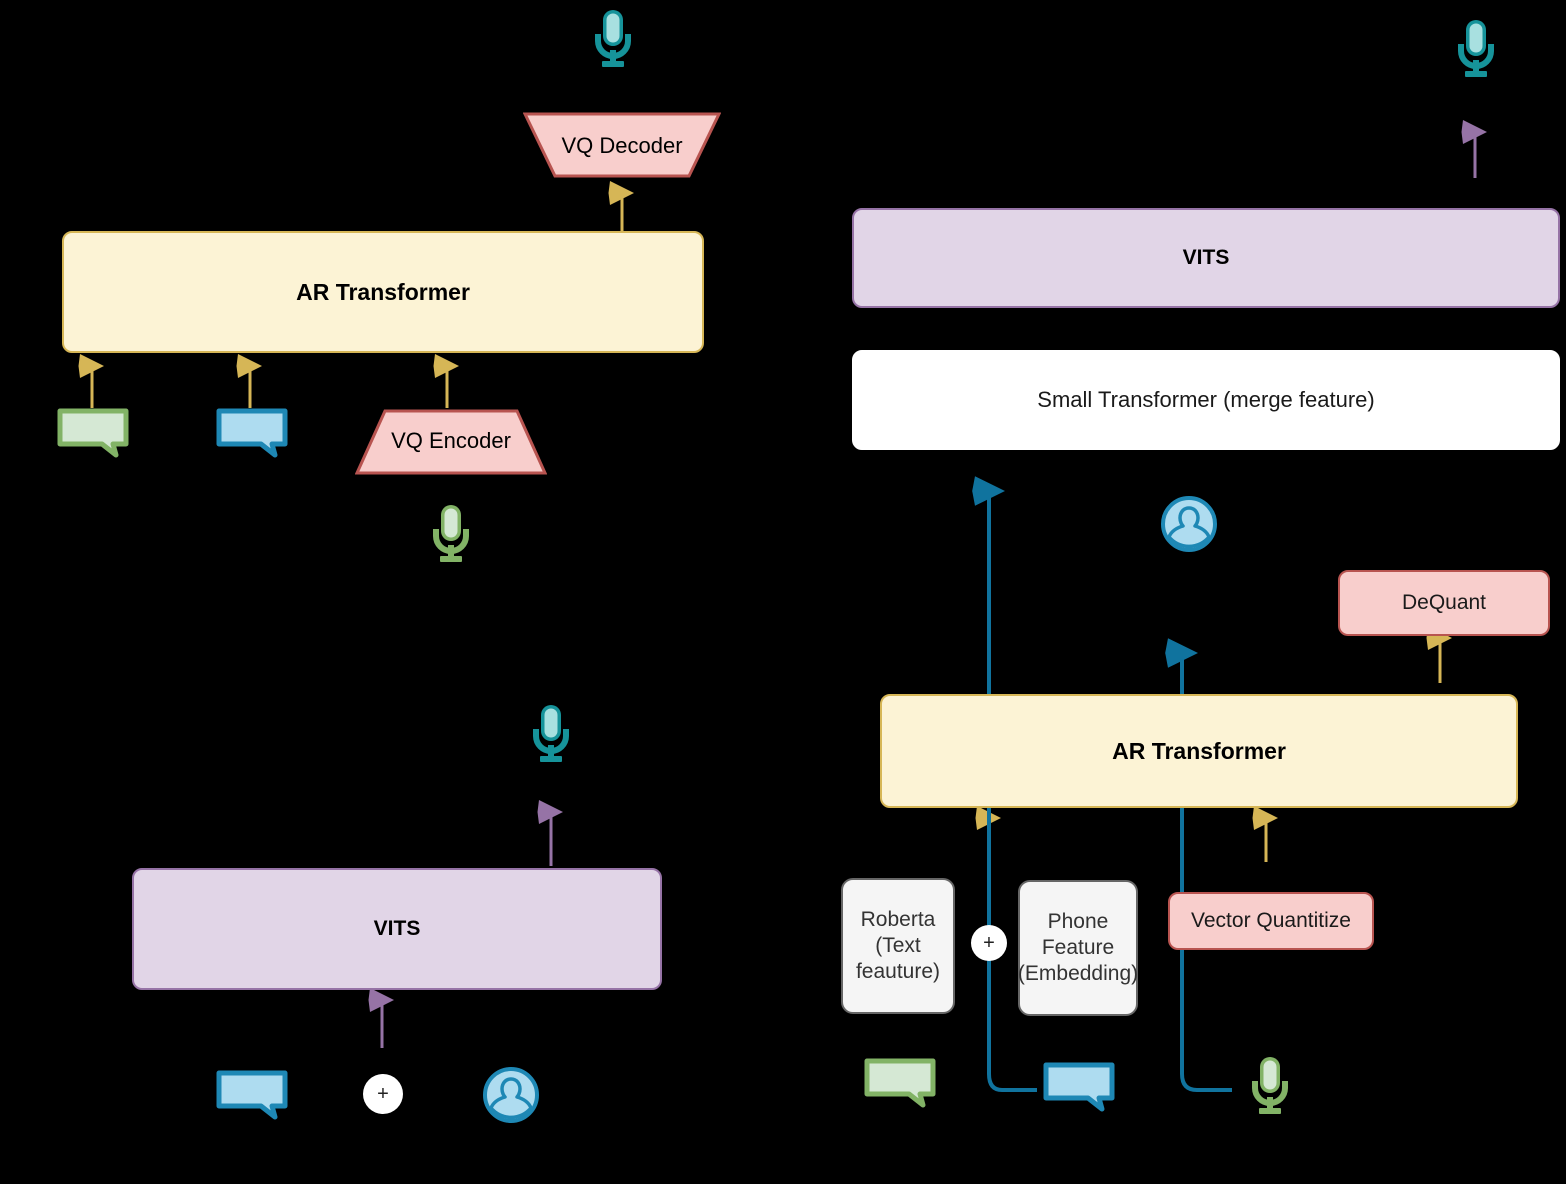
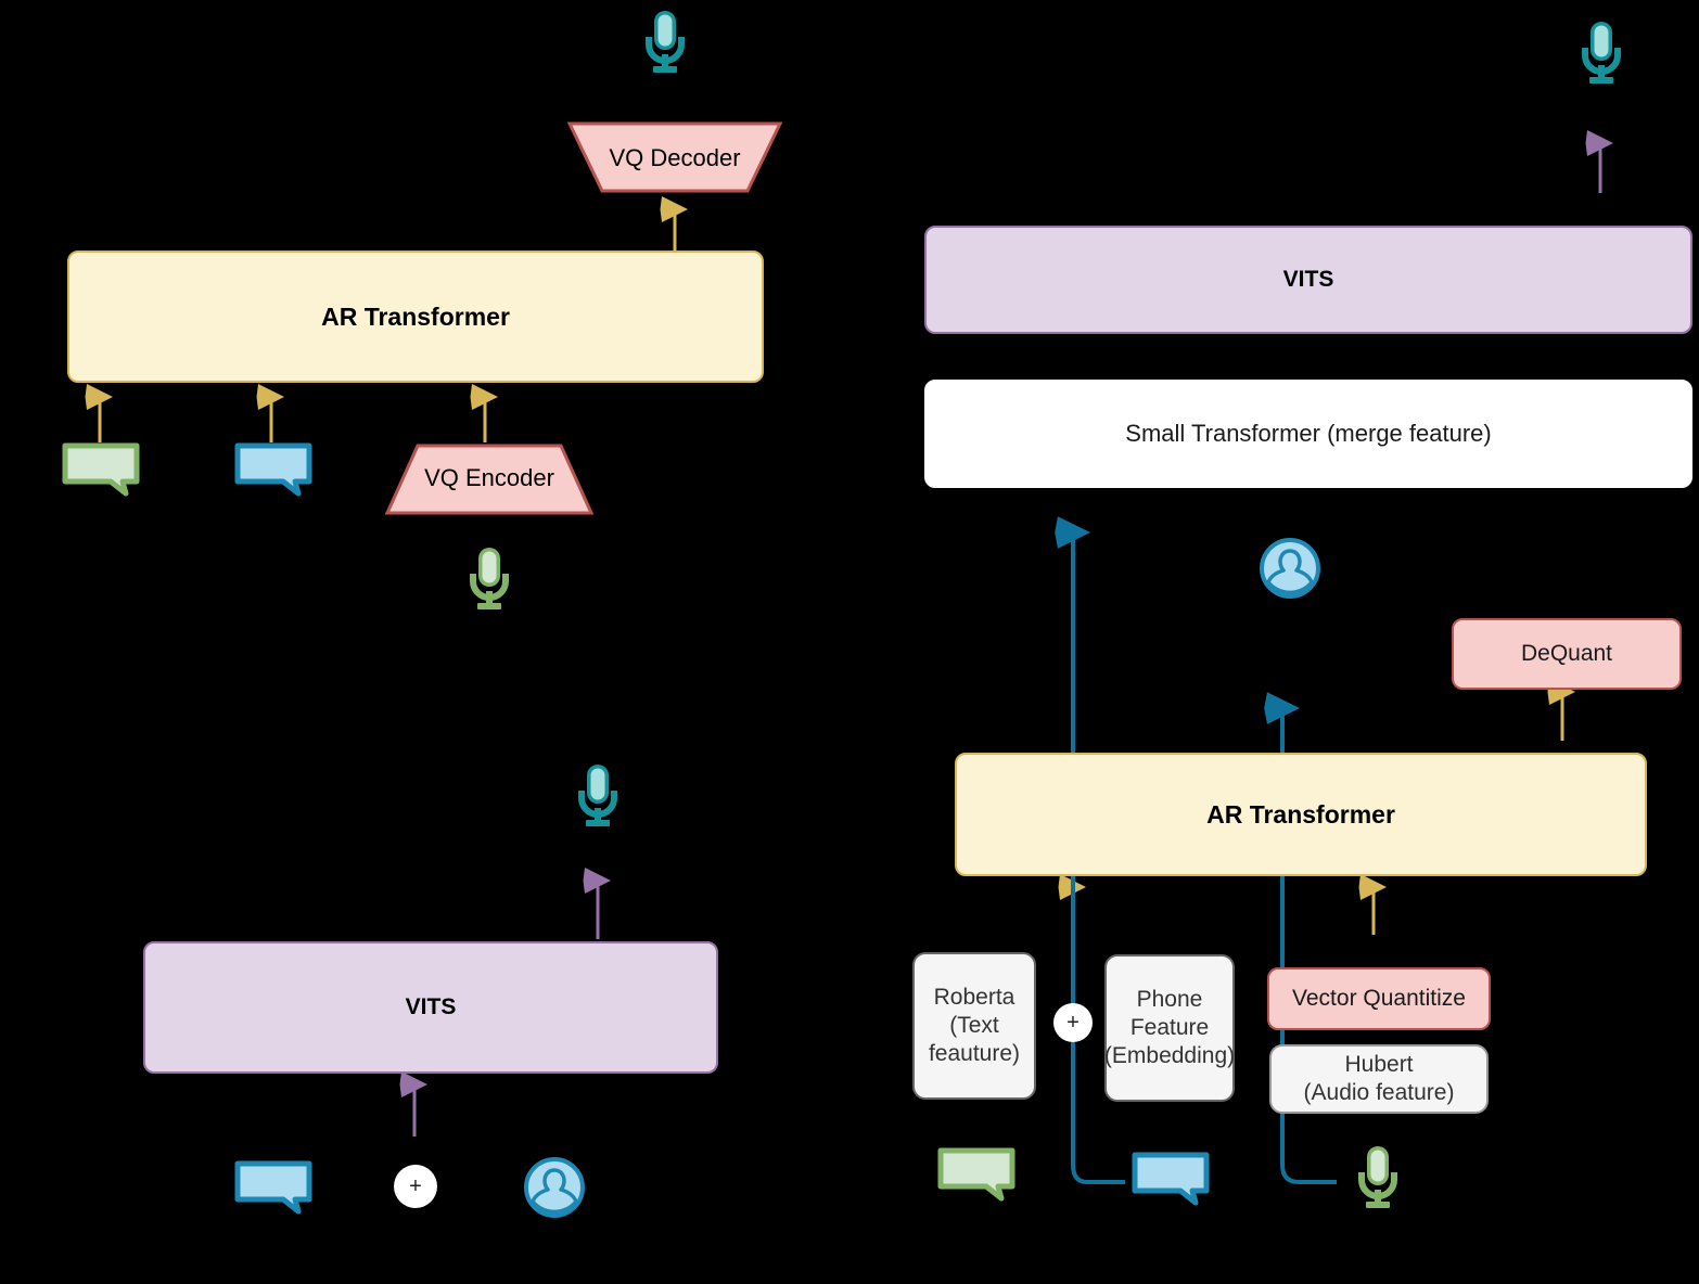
  VQ Decoder
  AR Transformer
  VQ Encoder
  VITS
  +
  VITS
  Small Transformer (merge feature)
  DeQuant
  AR Transformer
  Roberta
  (Text
  feauture)
  +
  Phone
  Feature
  (Embedding)
+ Hubert
+ (Audio feature)
  Vector Quantitize
